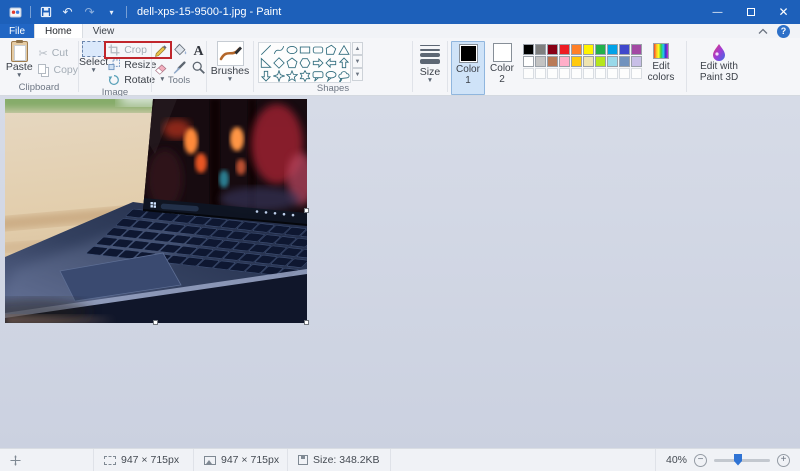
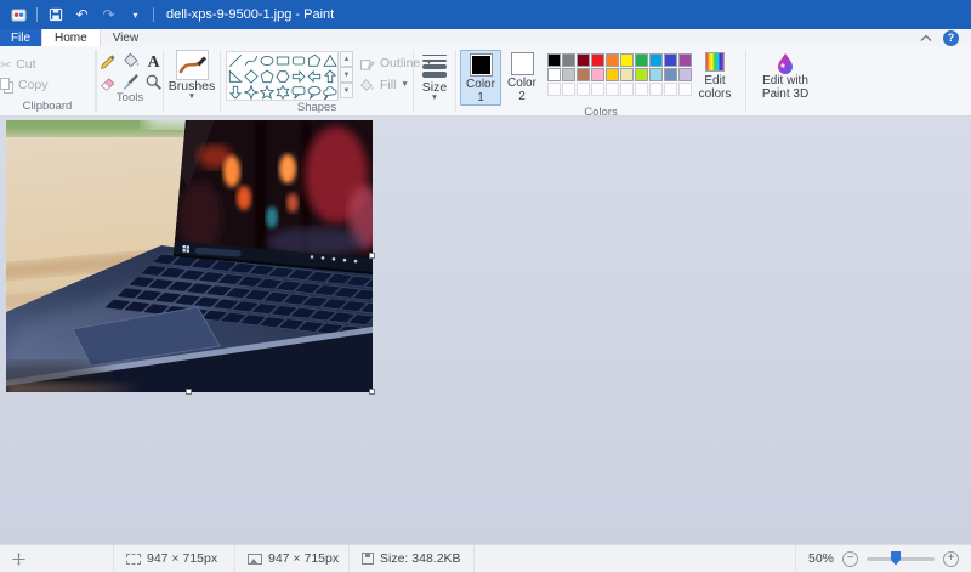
  ↶
  ↷
  ▾
- dell-xps-15-9500-1.jpg - Paint
+ dell-xps-9-9500-1.jpg - Paint
- —
- ✕
  File
  Home
  View
  ?
- Paste
  ✂
  Cut
  Copy
  Clipboard
- Select
- Crop
- Resize
- Rotate
- Image
  A
  Tools
  Brushes
+ Outline
+ Fill
  Shapes
  Size
  Color
  1
  Color
  2
  Edit
  colors
+ Colors
  Edit with
  Paint 3D
  947 × 715px
  947 × 715px
  Size: 348.2KB
- 40%
+ 50%
  −
  +
